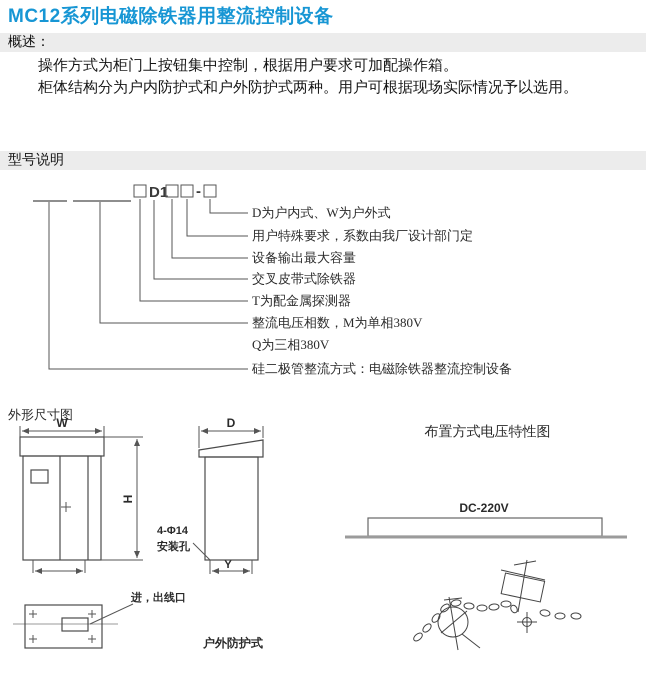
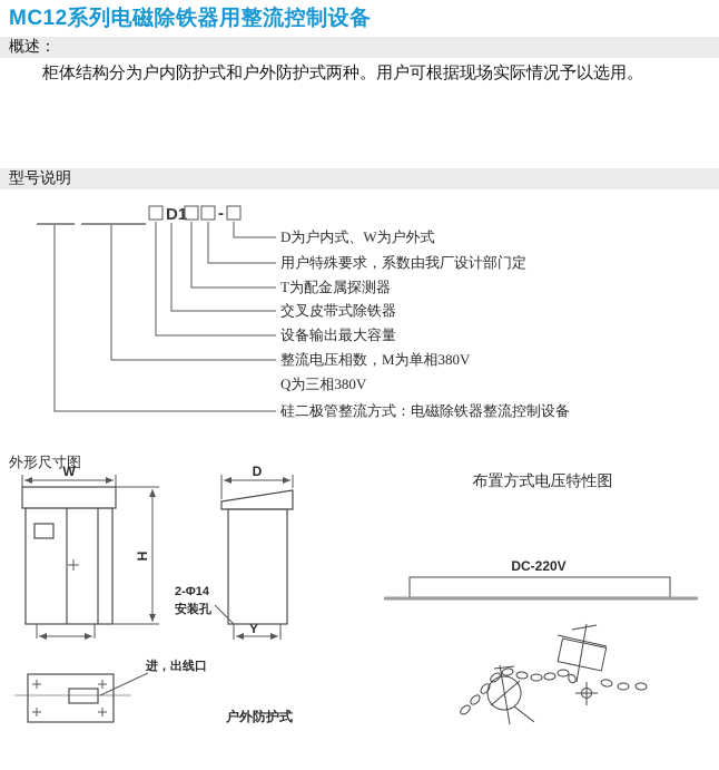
  MC12系列电磁除铁器用整流控制设备
  概述：
- 操作方式为柜门上按钮集中控制，根据用户要求可加配操作箱。
  柜体结构分为户内防护式和户外防护式两种。用户可根据现场实际情况予以选用。
  型号说明
  D1
  -
  D为户内式、W为户外式
  用户特殊要求，系数由我厂设计部门定
- 设备输出最大容量
+ T为配金属探测器
  交叉皮带式除铁器
- T为配金属探测器
+ 设备输出最大容量
  整流电压相数，M为单相380V
  Q为三相380V
  硅二极管整流方式：电磁除铁器整流控制设备
  外形尺寸图
  布置方式电压特性图
  W
  D
  Y
- 4-Φ14
+ 2-Φ14
  安装孔
  进，出线口
  户外防护式
  DC-220V
